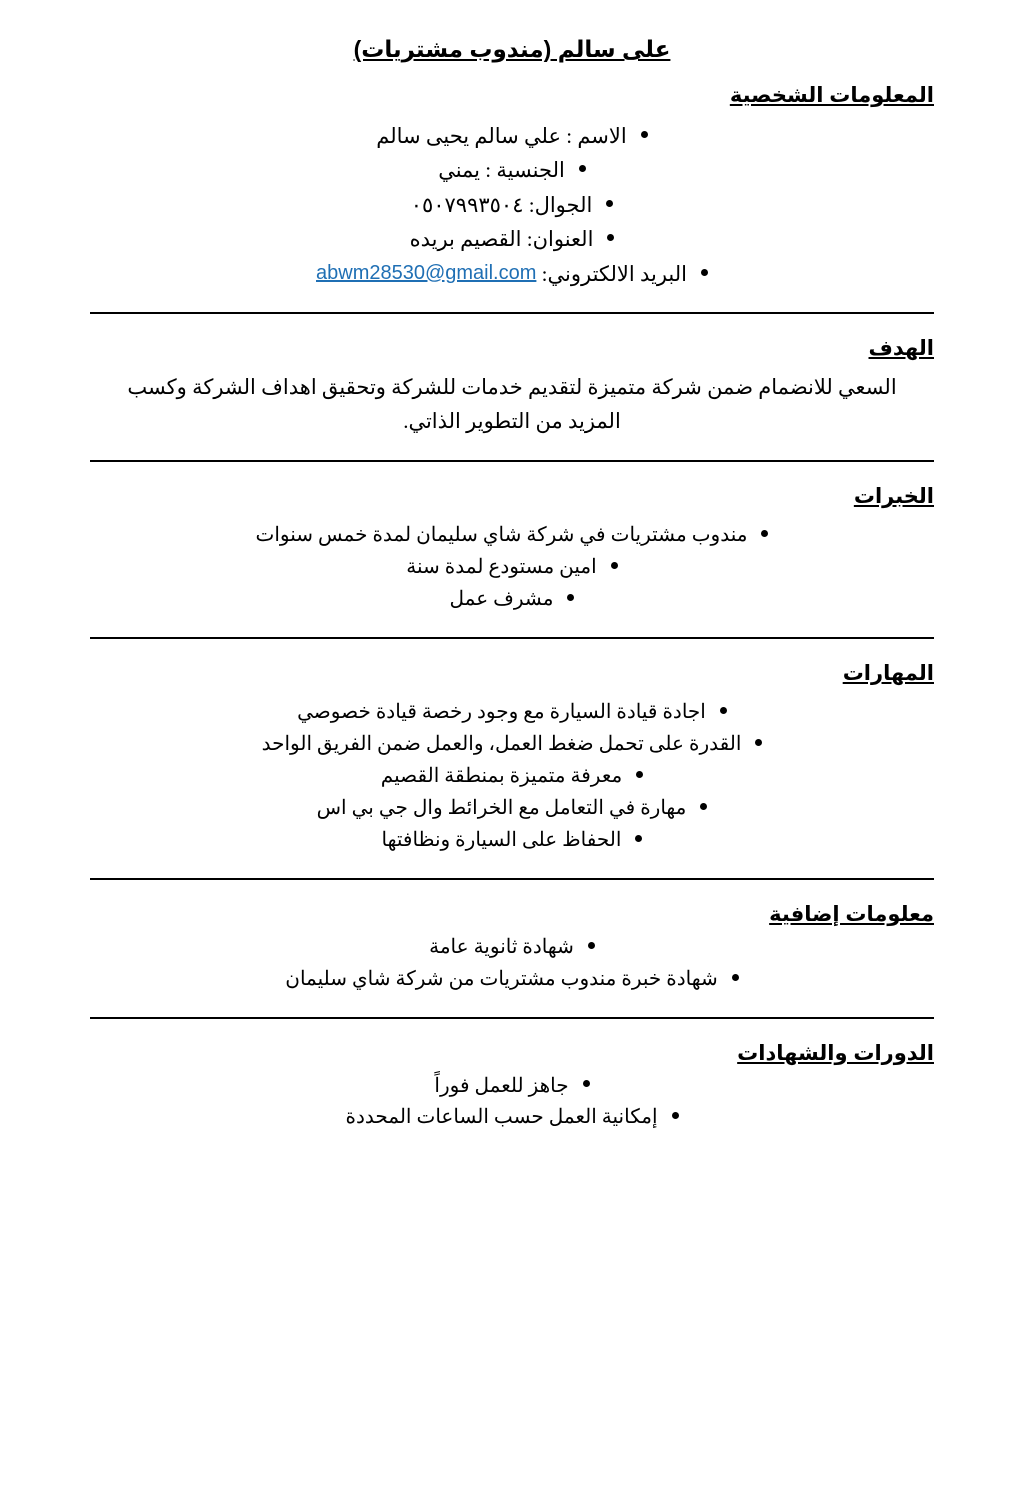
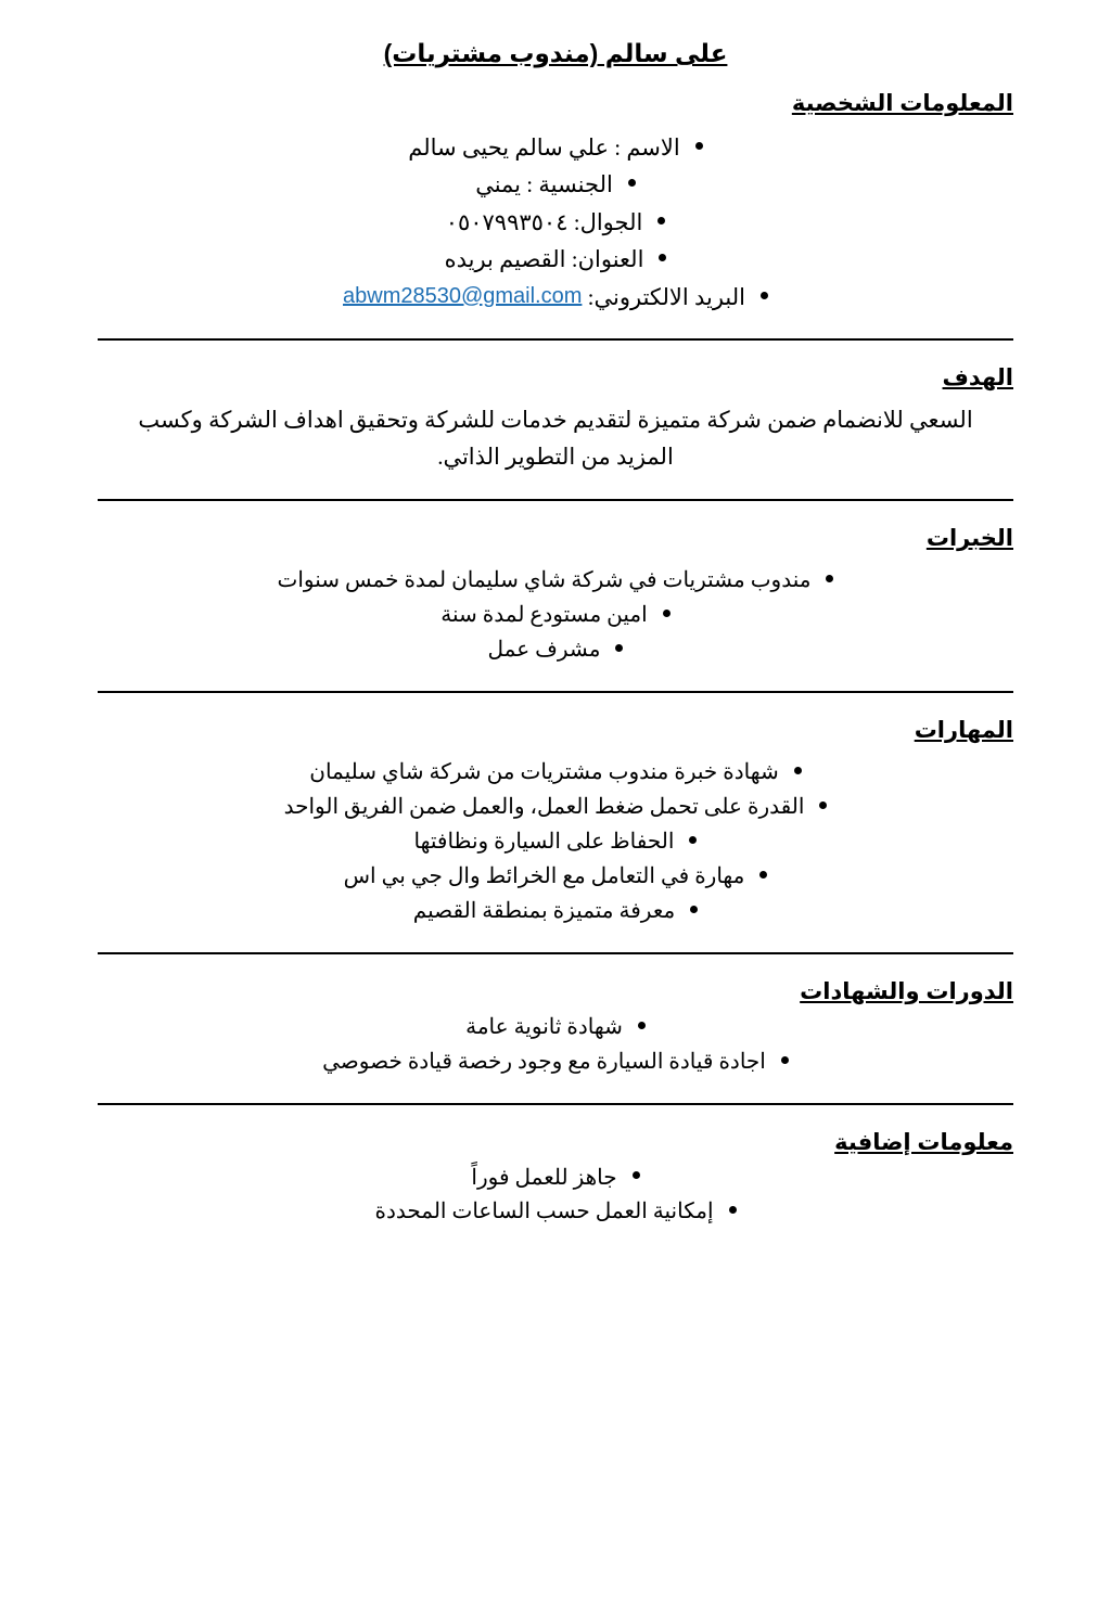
  على سالم (مندوب مشتريات)
  المعلومات الشخصية
  الاسم : علي سالم يحيى سالم
  الجنسية : يمني
  الجوال: ٠٥٠٧٩٩٣٥٠٤
  العنوان: القصيم بريده
  البريد الالكتروني: abwm28530@gmail.com
  الهدف
  السعي للانضمام ضمن شركة متميزة لتقديم خدمات للشركة وتحقيق اهداف الشركة وكسب المزيد من التطوير الذاتي.
  الخبرات
  مندوب مشتريات في شركة شاي سليمان لمدة خمس سنوات
  امين مستودع لمدة سنة
  مشرف عمل
  المهارات
- اجادة قيادة السيارة مع وجود رخصة قيادة خصوصي
+ شهادة خبرة مندوب مشتريات من شركة شاي سليمان
  القدرة على تحمل ضغط العمل، والعمل ضمن الفريق الواحد
- معرفة متميزة بمنطقة القصيم
+ الحفاظ على السيارة ونظافتها
  مهارة في التعامل مع الخرائط وال جي بي اس
- الحفاظ على السيارة ونظافتها
+ معرفة متميزة بمنطقة القصيم
- معلومات إضافية
+ الدورات والشهادات
  شهادة ثانوية عامة
- شهادة خبرة مندوب مشتريات من شركة شاي سليمان
+ اجادة قيادة السيارة مع وجود رخصة قيادة خصوصي
- الدورات والشهادات
+ معلومات إضافية
  جاهز للعمل فوراً
  إمكانية العمل حسب الساعات المحددة
